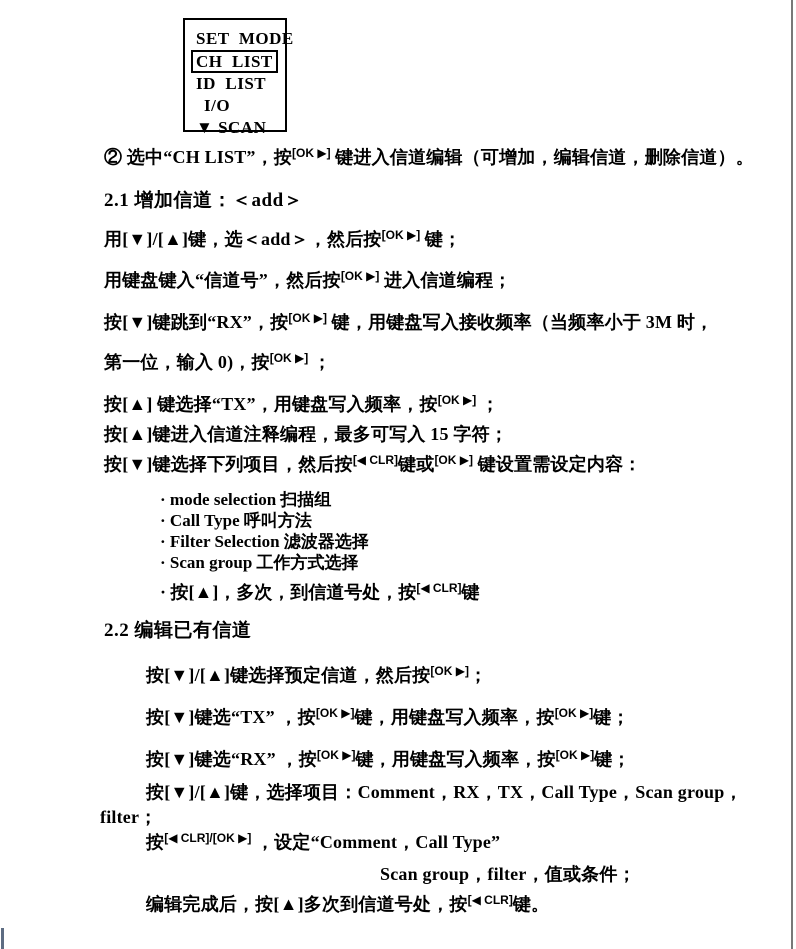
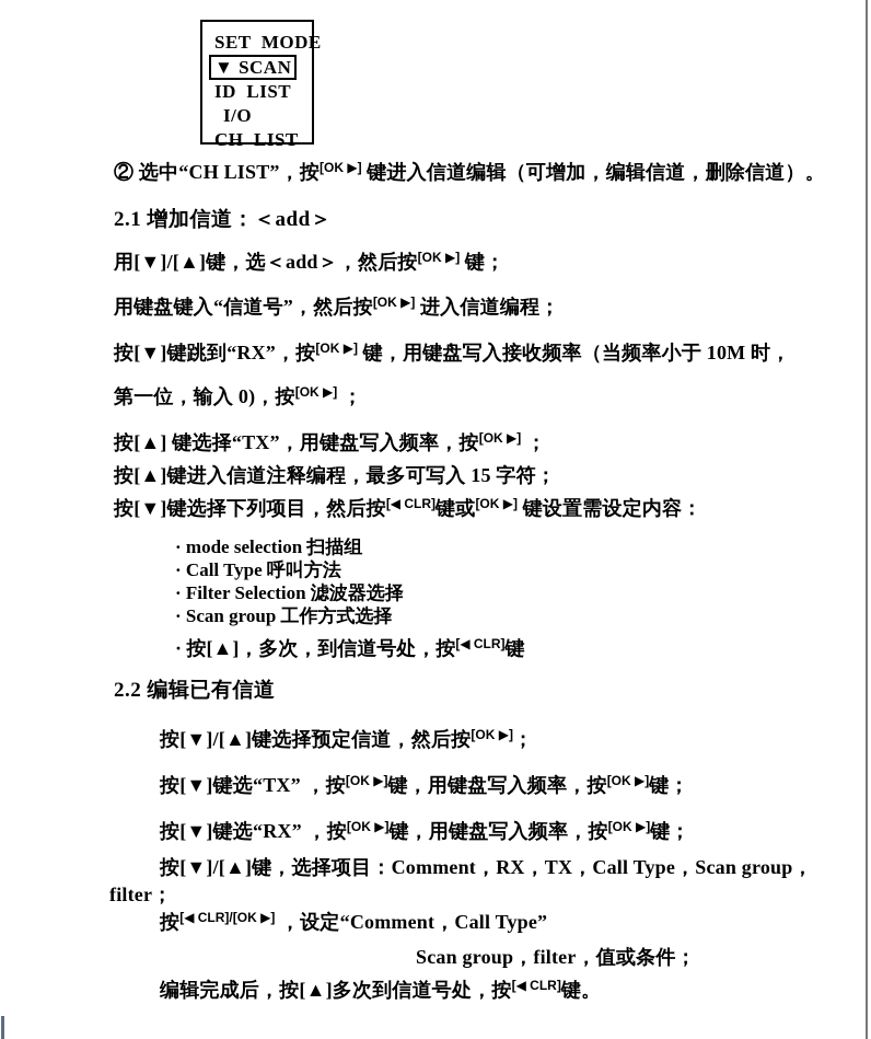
  SET MODE
- CH LIST
+ ▼ SCAN
  ID LIST
  I/O
- ▼ SCAN
+ CH LIST
  ② 选中“CH LIST”，按[OK ▶] 键进入信道编辑（可增加，编辑信道，删除信道）。
  2.1 增加信道：＜add＞
  用[▼]/[▲]键，选＜add＞，然后按[OK ▶] 键；
  用键盘键入“信道号”，然后按[OK ▶] 进入信道编程；
- 按[▼]键跳到“RX”，按[OK ▶] 键，用键盘写入接收频率（当频率小于 3M 时，
+ 按[▼]键跳到“RX”，按[OK ▶] 键，用键盘写入接收频率（当频率小于 10M 时，
  第一位，输入 0)，按[OK ▶] ；
  按[▲] 键选择“TX”，用键盘写入频率，按[OK ▶] ；
  按[▲]键进入信道注释编程，最多可写入 15 字符；
  按[▼]键选择下列项目，然后按[◀ CLR]键或[OK ▶] 键设置需设定内容：
  · mode selection 扫描组
  · Call Type 呼叫方法
  · Filter Selection 滤波器选择
  · Scan group 工作方式选择
  · 按[▲]，多次，到信道号处，按[◀ CLR]键
  2.2 编辑已有信道
  按[▼]/[▲]键选择预定信道，然后按[OK ▶]；
  按[▼]键选“TX” ，按[OK ▶]键，用键盘写入频率，按[OK ▶]键；
  按[▼]键选“RX” ，按[OK ▶]键，用键盘写入频率，按[OK ▶]键；
  按[▼]/[▲]键，选择项目：Comment，RX，TX，Call Type，Scan group，
  filter；
  按[◀ CLR]/[OK ▶] ，设定“Comment，Call Type”
  Scan group，filter，值或条件；
  编辑完成后，按[▲]多次到信道号处，按[◀ CLR]键。
